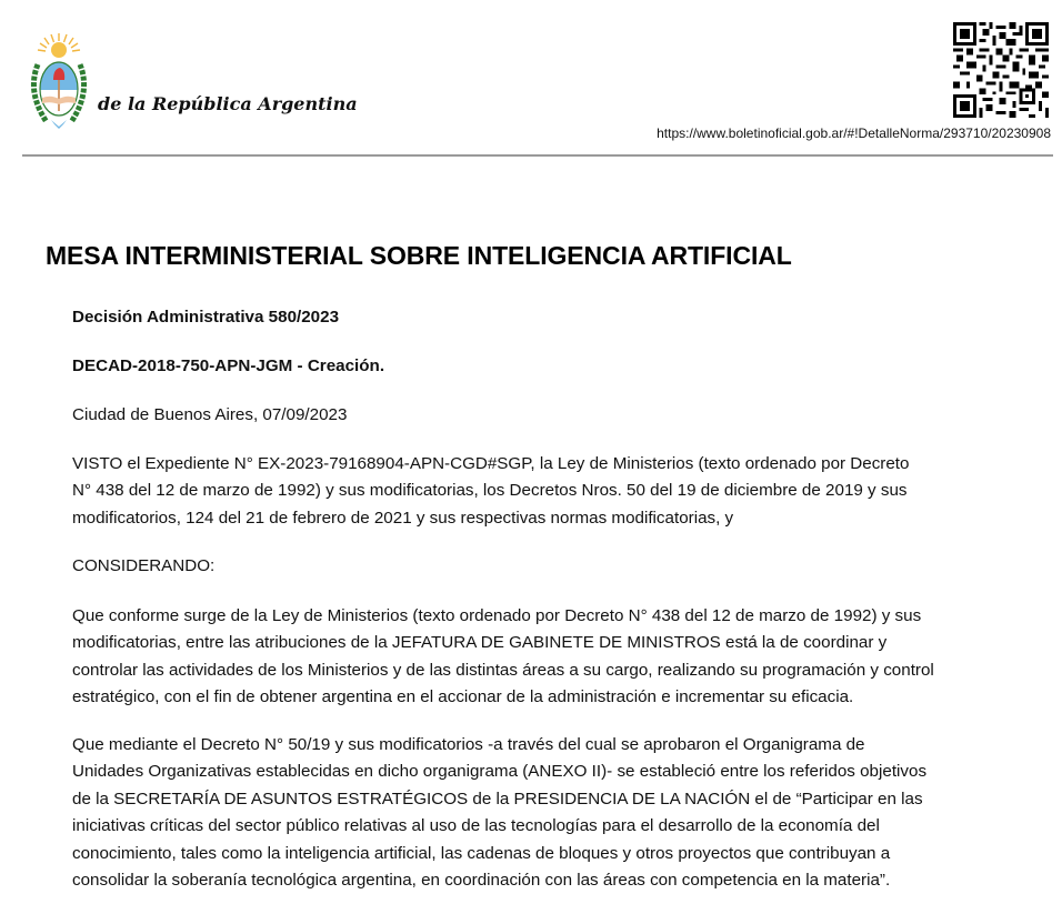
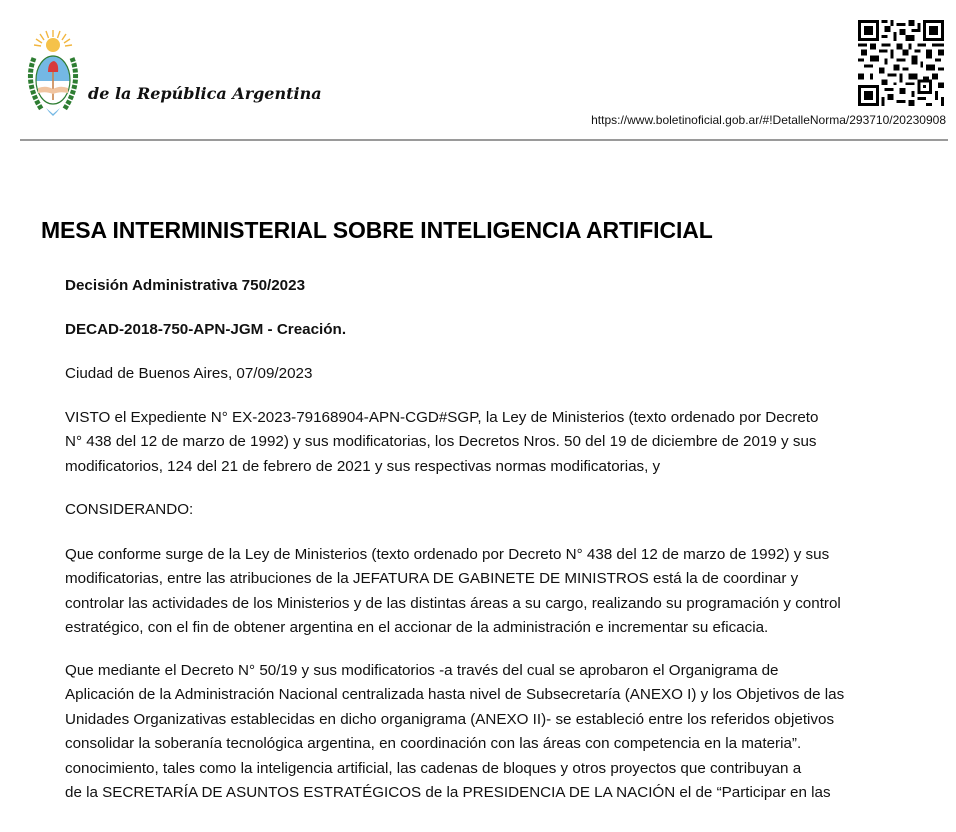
  de la República Argentina
  https://www.boletinoficial.gob.ar/#!DetalleNorma/293710/20230908
  MESA INTERMINISTERIAL SOBRE INTELIGENCIA ARTIFICIAL
- Decisión Administrativa 580/2023
+ Decisión Administrativa 750/2023
  DECAD-2018-750-APN-JGM - Creación.
  Ciudad de Buenos Aires, 07/09/2023
  VISTO el Expediente N° EX-2023-79168904-APN-CGD#SGP, la Ley de Ministerios (texto ordenado por Decreto
  N° 438 del 12 de marzo de 1992) y sus modificatorias, los Decretos Nros. 50 del 19 de diciembre de 2019 y sus
  modificatorios, 124 del 21 de febrero de 2021 y sus respectivas normas modificatorias, y
  CONSIDERANDO:
  Que conforme surge de la Ley de Ministerios (texto ordenado por Decreto N° 438 del 12 de marzo de 1992) y sus
  modificatorias, entre las atribuciones de la JEFATURA DE GABINETE DE MINISTROS está la de coordinar y
  controlar las actividades de los Ministerios y de las distintas áreas a su cargo, realizando su programación y control
  estratégico, con el fin de obtener argentina en el accionar de la administración e incrementar su eficacia.
  Que mediante el Decreto N° 50/19 y sus modificatorios -a través del cual se aprobaron el Organigrama de
+ Aplicación de la Administración Nacional centralizada hasta nivel de Subsecretaría (ANEXO I) y los Objetivos de las
  Unidades Organizativas establecidas en dicho organigrama (ANEXO II)- se estableció entre los referidos objetivos
- de la SECRETARÍA DE ASUNTOS ESTRATÉGICOS de la PRESIDENCIA DE LA NACIÓN el de “Participar en las
+ consolidar la soberanía tecnológica argentina, en coordinación con las áreas con competencia en la materia”.
- iniciativas críticas del sector público relativas al uso de las tecnologías para el desarrollo de la economía del
  conocimiento, tales como la inteligencia artificial, las cadenas de bloques y otros proyectos que contribuyan a
- consolidar la soberanía tecnológica argentina, en coordinación con las áreas con competencia en la materia”.
+ de la SECRETARÍA DE ASUNTOS ESTRATÉGICOS de la PRESIDENCIA DE LA NACIÓN el de “Participar en las
